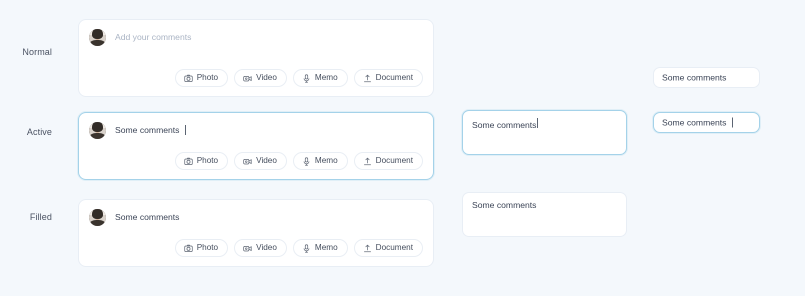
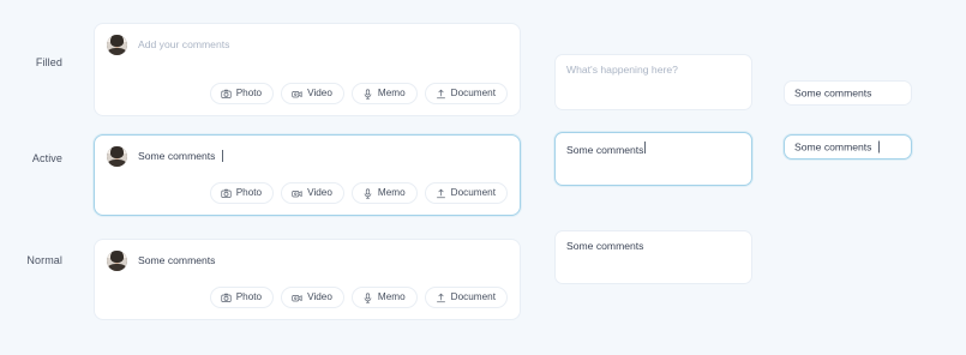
- Normal
+ Filled
  Active
- Filled
+ Normal
  Add your comments
  Photo
  Video
  Memo
  Document
+ What's happening here?
  Some comments
  Some comments
  Photo
  Video
  Memo
  Document
  Some comments
  Some comments
  Some comments
  Photo
  Video
  Memo
  Document
  Some comments
